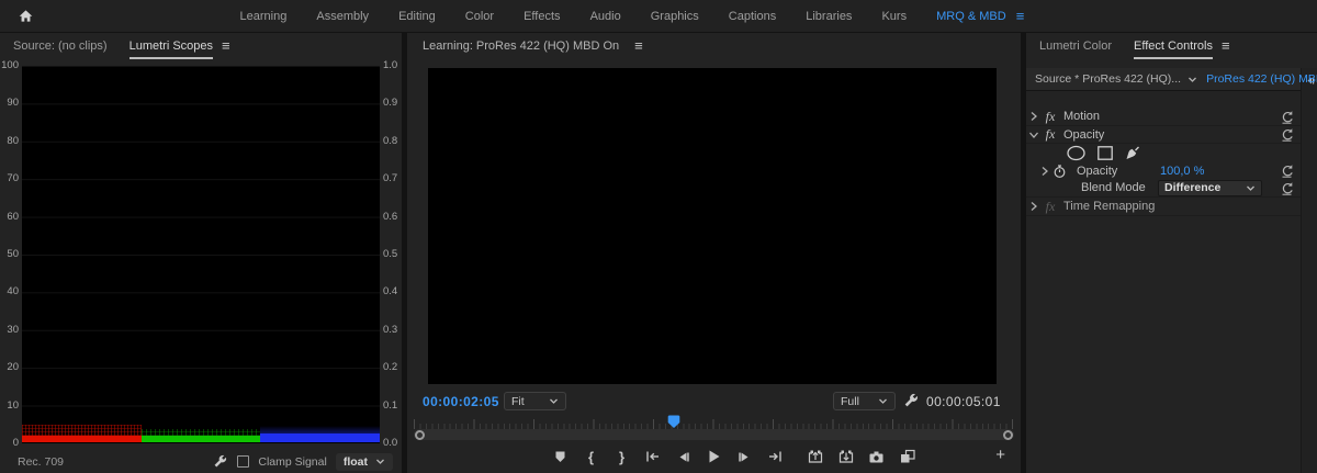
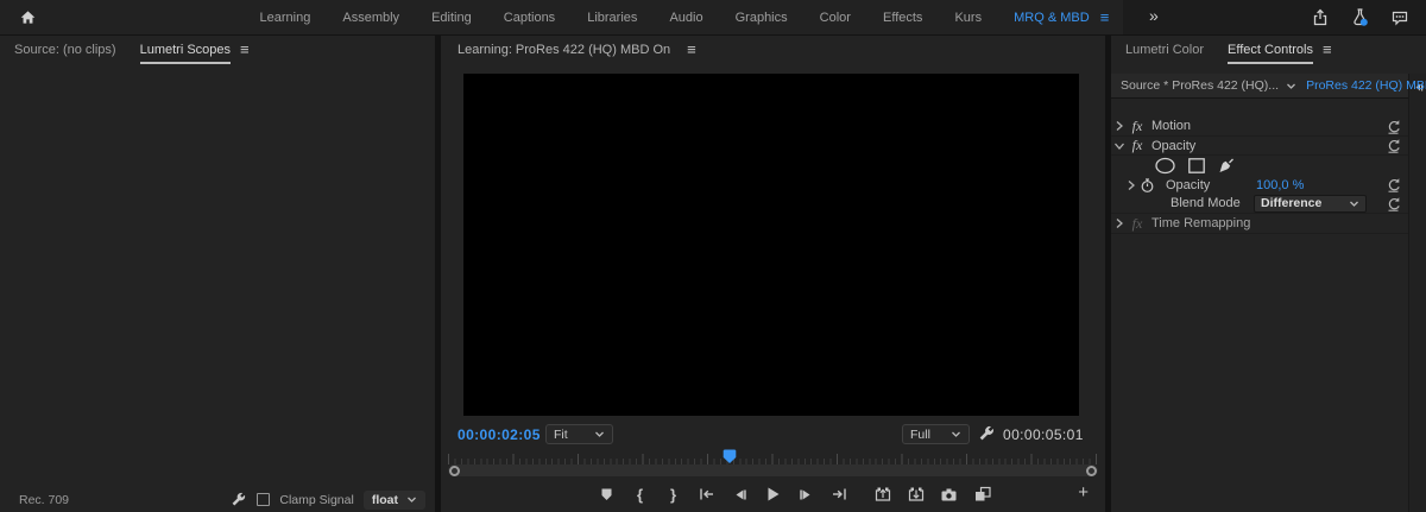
  Learning
  Assembly
  Editing
- Color
+ Captions
- Effects
+ Libraries
  Audio
  Graphics
- Captions
+ Color
- Libraries
+ Effects
  Kurs
  MRQ & MBD
  ≡
+ »
  Source: (no clips)
  Lumetri Scopes
  ≡
- 100
- 90
- 80
- 70
- 60
- 50
- 40
- 30
- 20
- 10
- 0
- 1.0
- 0.9
- 0.8
- 0.7
- 0.6
- 0.5
- 0.4
- 0.3
- 0.2
- 0.1
- 0.0
  Rec. 709
  Clamp Signal
  float
  Learning: ProRes 422 (HQ) MBD On
  ≡
  00:00:02:05
  Fit
  Full
  00:00:05:01
  {
  }
  +
  Lumetri Color
  Effect Controls
  ≡
  Source * ProRes 422 (HQ)...
  ProRes 422 (HQ) MB
  fx
  Motion
  fx
  Opacity
  Opacity
  100,0 %
  Blend Mode
  Difference
  fx
  Time Remapping
